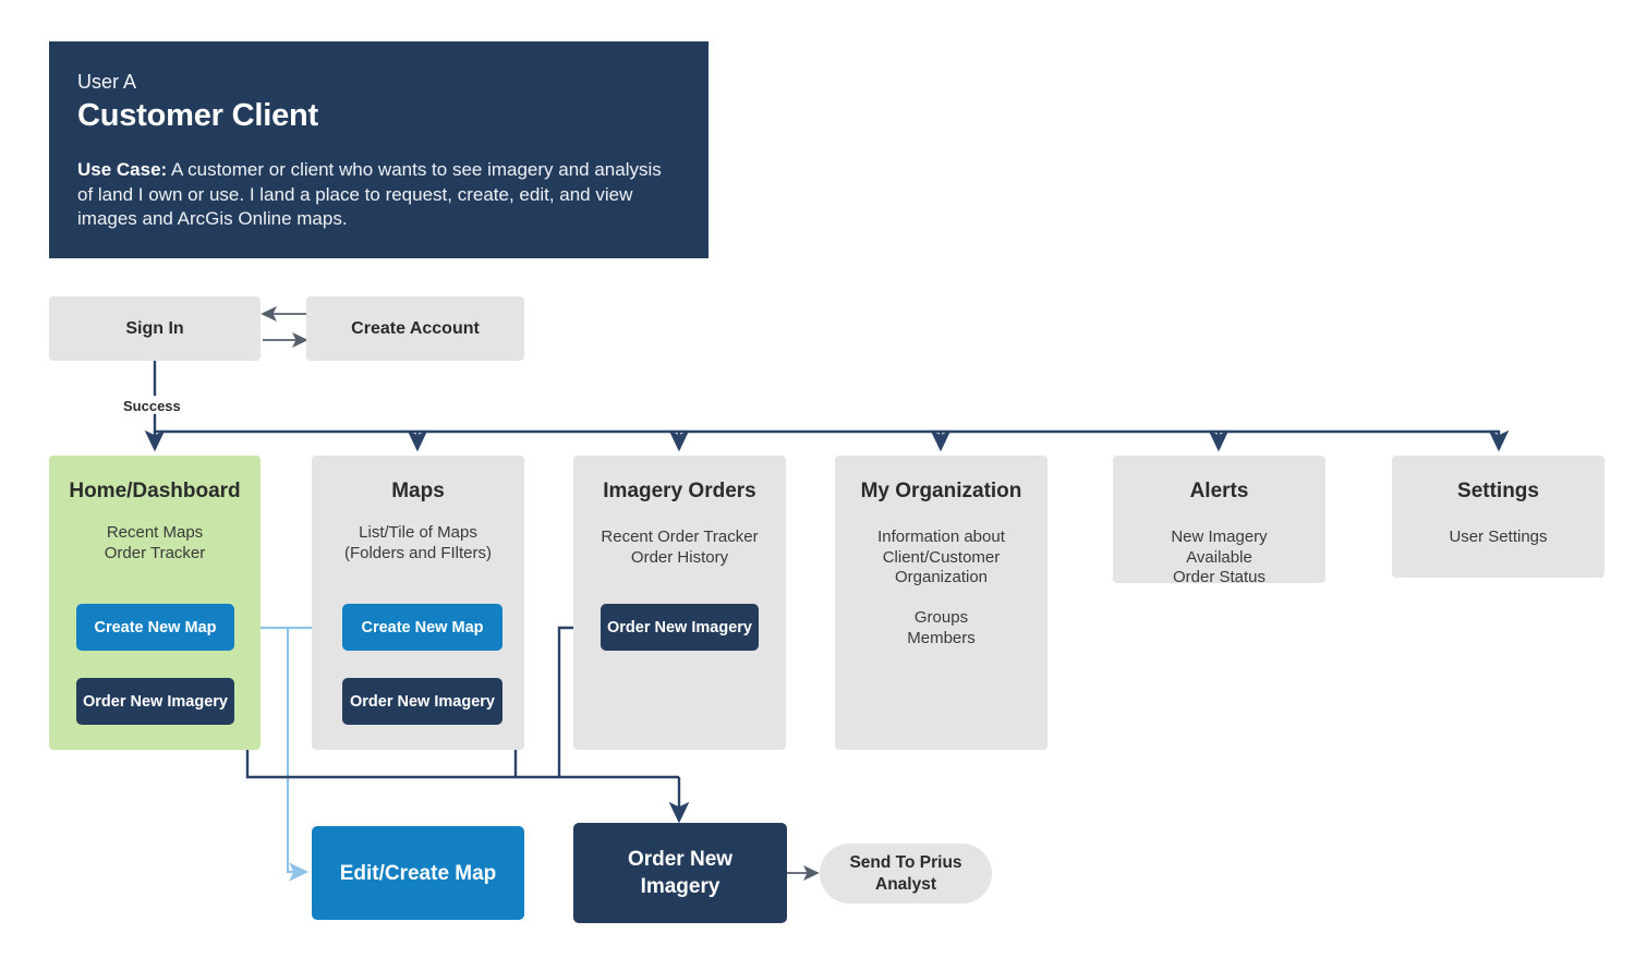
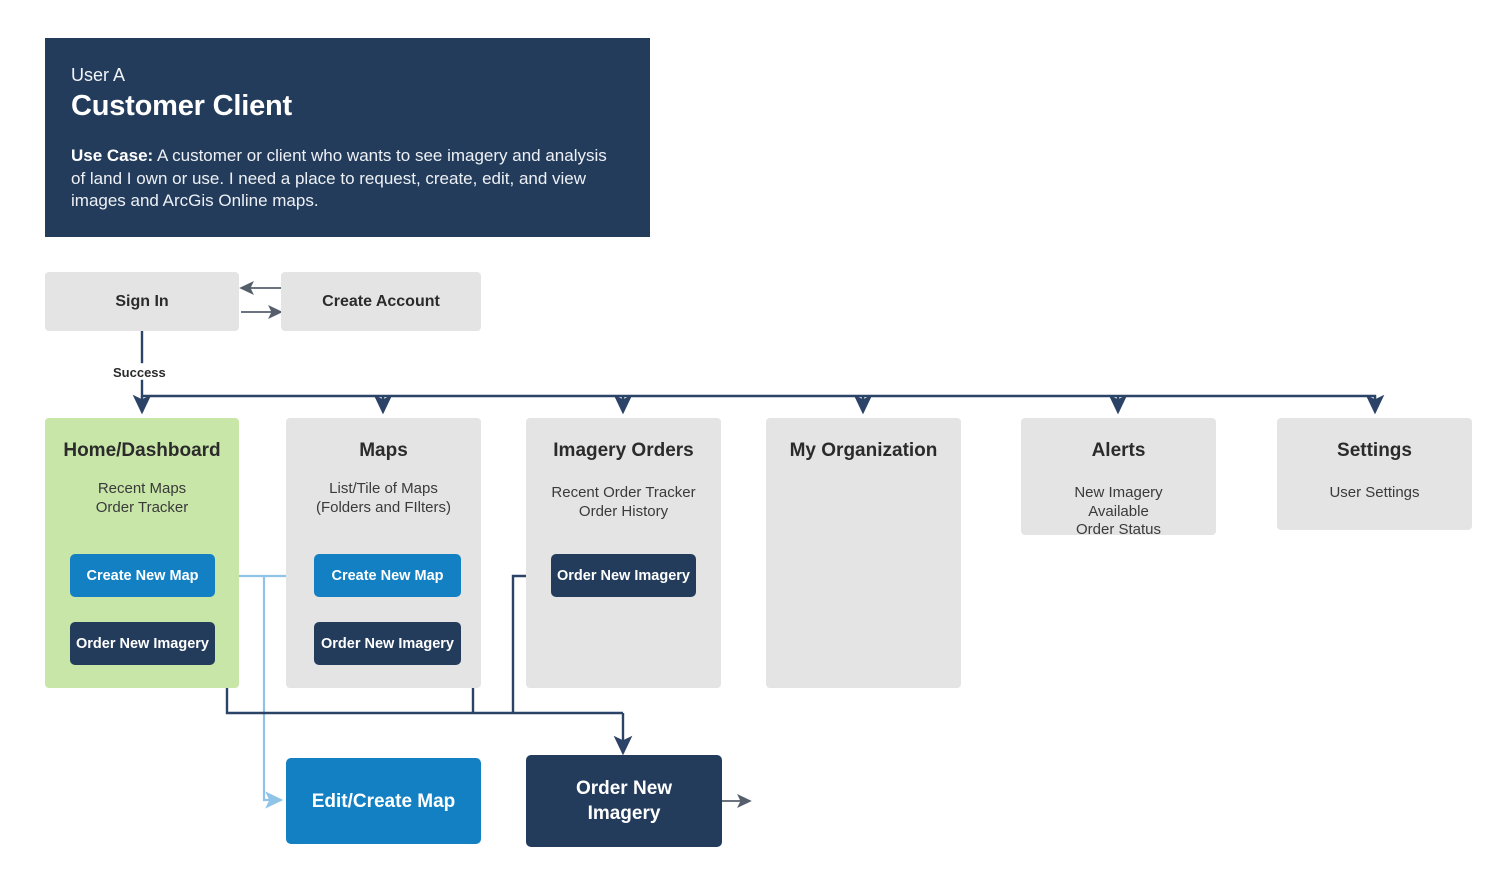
  User A
  Customer Client
- Use Case: A customer or client who wants to see imagery and analysis of land I own or use. I land a place to request, create, edit, and view images and ArcGis Online maps.
+ Use Case: A customer or client who wants to see imagery and analysis of land I own or use. I need a place to request, create, edit, and view images and ArcGis Online maps.
  Sign In
  Create Account
  Success
  Home/Dashboard
  Recent Maps
  Order Tracker
  Create New Map
  Order New Imagery
  Maps
  List/Tile of Maps
  (Folders and FIlters)
  Create New Map
  Order New Imagery
  Imagery Orders
  Recent Order Tracker
  Order History
  Order New Imagery
  My Organization
- Information about
- Client/Customer
- Organization
- Groups
- Members
  Alerts
  New Imagery
  Available
  Order Status
  Settings
  User Settings
  Edit/Create Map
  Order New
  Imagery
- Send To Prius
- Analyst
